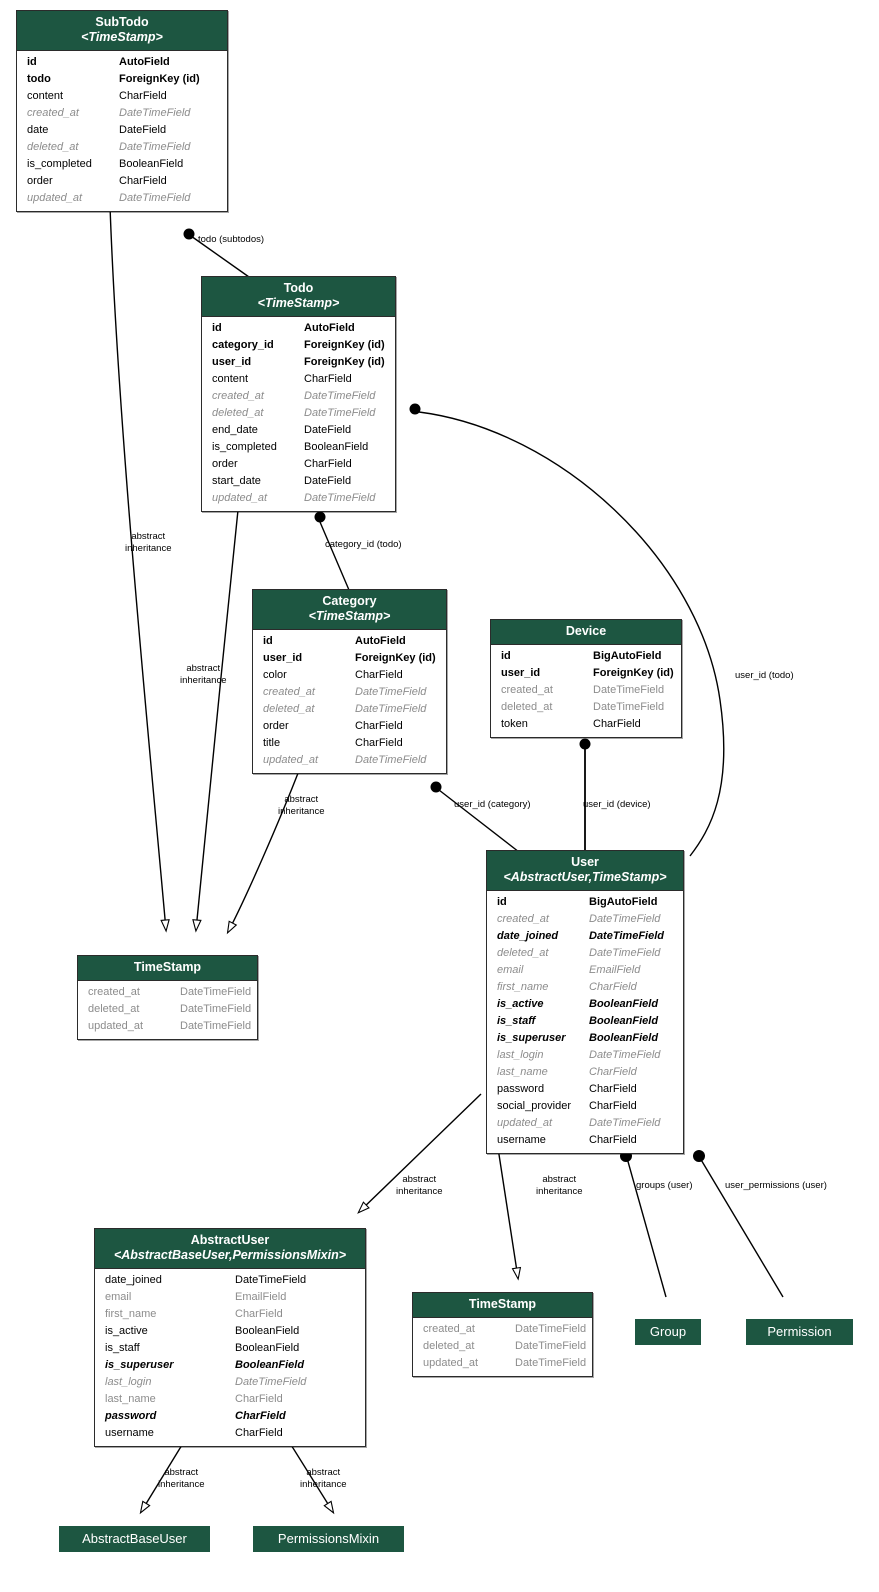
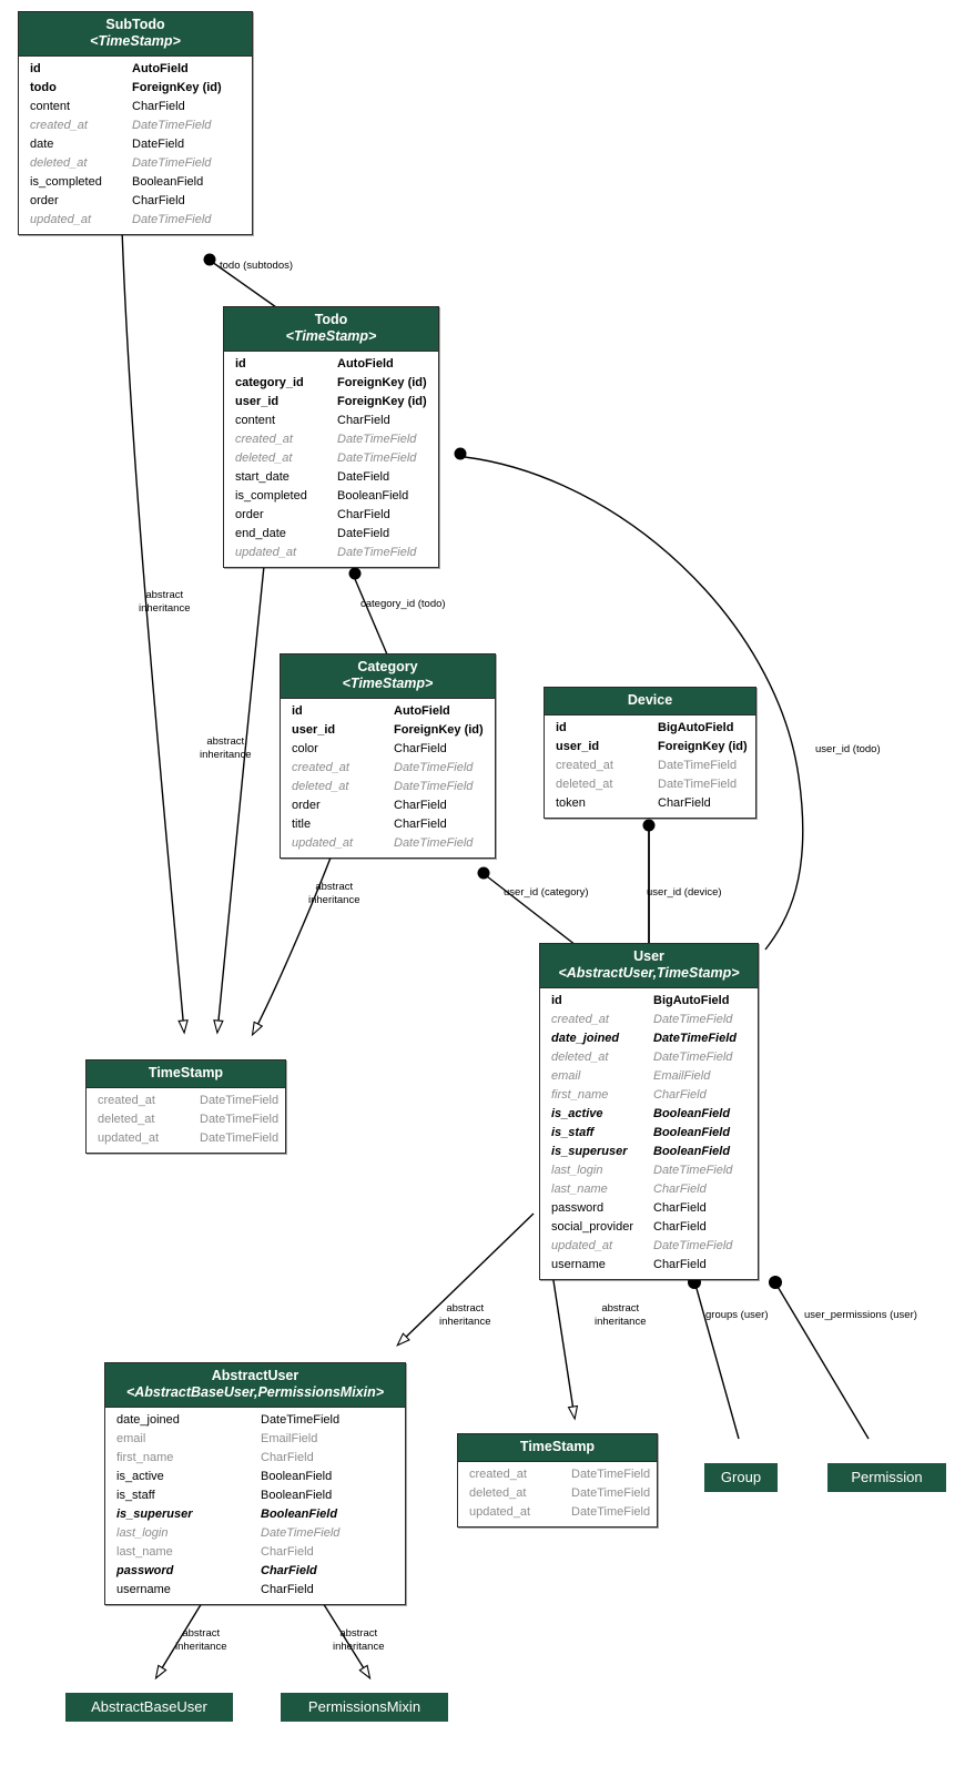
  SubTodo
  <TimeStamp>
  id
  AutoField
  todo
  ForeignKey (id)
  content
  CharField
  created_at
  DateTimeField
  date
  DateField
  deleted_at
  DateTimeField
  is_completed
  BooleanField
  order
  CharField
  updated_at
  DateTimeField
  Todo
  <TimeStamp>
  id
  AutoField
  category_id
  ForeignKey (id)
  user_id
  ForeignKey (id)
  content
  CharField
  created_at
  DateTimeField
  deleted_at
  DateTimeField
- end_date
+ start_date
  DateField
  is_completed
  BooleanField
  order
  CharField
- start_date
+ end_date
  DateField
  updated_at
  DateTimeField
  Category
  <TimeStamp>
  id
  AutoField
  user_id
  ForeignKey (id)
  color
  CharField
  created_at
  DateTimeField
  deleted_at
  DateTimeField
  order
  CharField
  title
  CharField
  updated_at
  DateTimeField
  Device
  id
  BigAutoField
  user_id
  ForeignKey (id)
  created_at
  DateTimeField
  deleted_at
  DateTimeField
  token
  CharField
  User
  <AbstractUser,TimeStamp>
  id
  BigAutoField
  created_at
  DateTimeField
  date_joined
  DateTimeField
  deleted_at
  DateTimeField
  email
  EmailField
  first_name
  CharField
  is_active
  BooleanField
  is_staff
  BooleanField
  is_superuser
  BooleanField
  last_login
  DateTimeField
  last_name
  CharField
  password
  CharField
  social_provider
  CharField
  updated_at
  DateTimeField
  username
  CharField
  TimeStamp
  created_at
  DateTimeField
  deleted_at
  DateTimeField
  updated_at
  DateTimeField
  TimeStamp
  created_at
  DateTimeField
  deleted_at
  DateTimeField
  updated_at
  DateTimeField
  AbstractUser
  <AbstractBaseUser,PermissionsMixin>
  date_joined
  DateTimeField
  email
  EmailField
  first_name
  CharField
  is_active
  BooleanField
  is_staff
  BooleanField
  is_superuser
  BooleanField
  last_login
  DateTimeField
  last_name
  CharField
  password
  CharField
  username
  CharField
  Group
  Permission
  AbstractBaseUser
  PermissionsMixin
  todo (subtodos)
  abstract
  inheritance
  category_id (todo)
  abstract
  inheritance
  user_id (todo)
  abstract
  inheritance
  user_id (category)
  user_id (device)
  abstract
  inheritance
  abstract
  inheritance
  groups (user)
  user_permissions (user)
  abstract
  inheritance
  abstract
  inheritance
